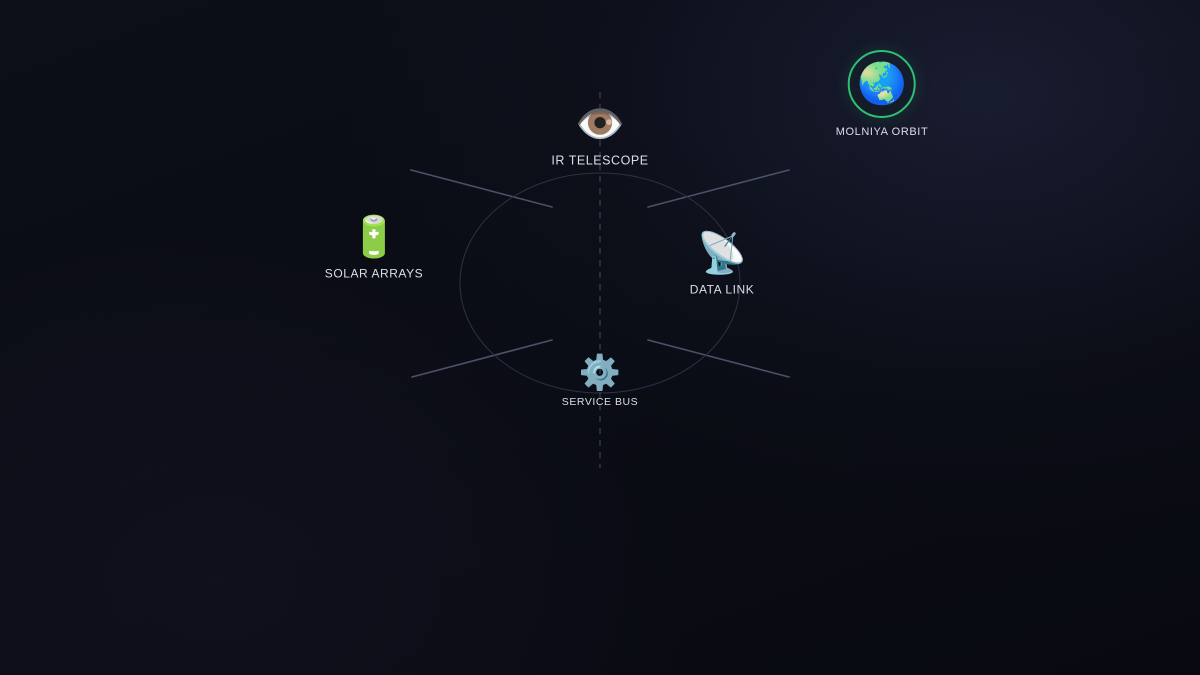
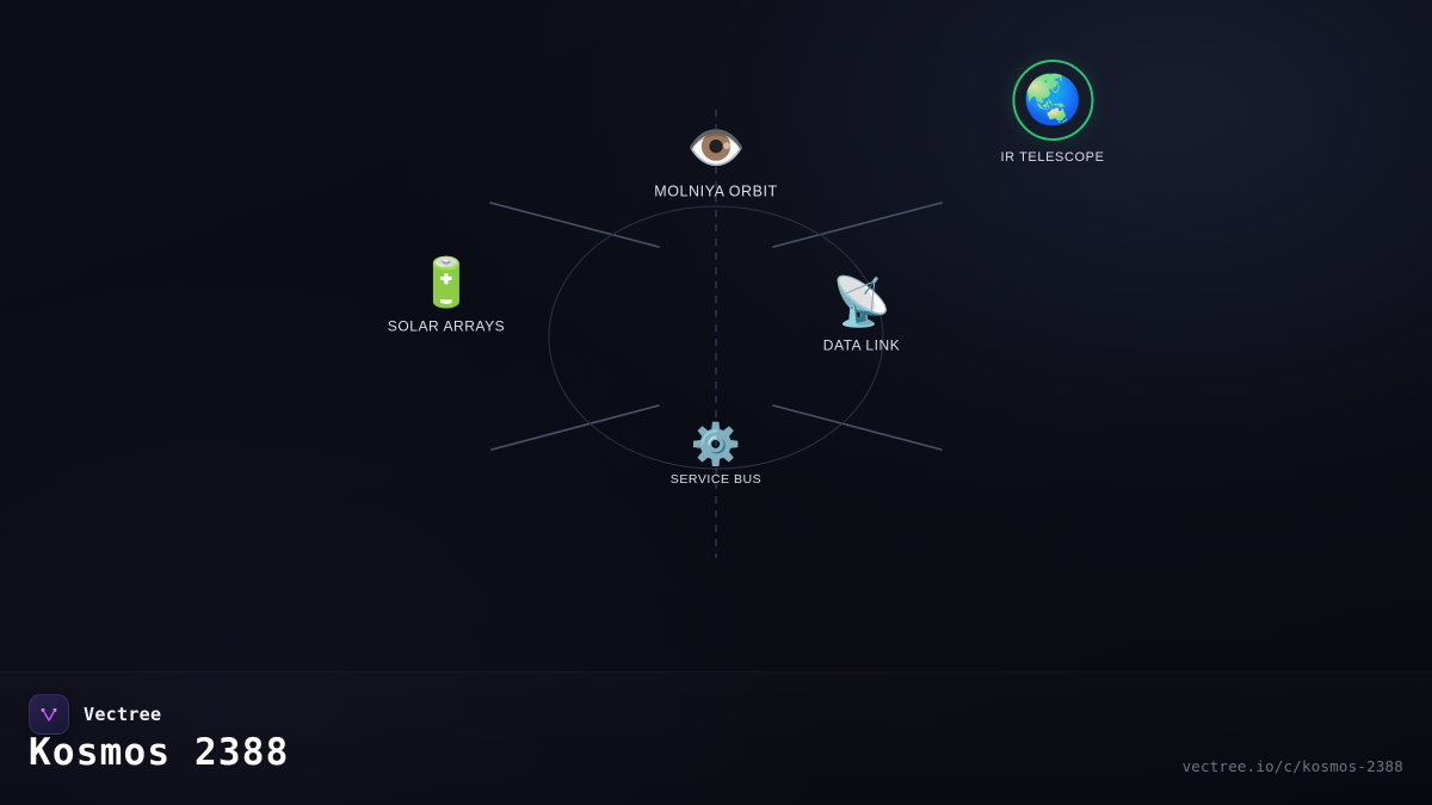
  👁️
- IR TELESCOPE
+ MOLNIYA ORBIT
  🔋
  SOLAR ARRAYS
  📡
  DATA LINK
  ⚙️
  SERVICE BUS
  🌏
- MOLNIYA ORBIT
+ IR TELESCOPE
+ Vectree
+ Kosmos 2388
+ vectree.io/c/kosmos-2388
